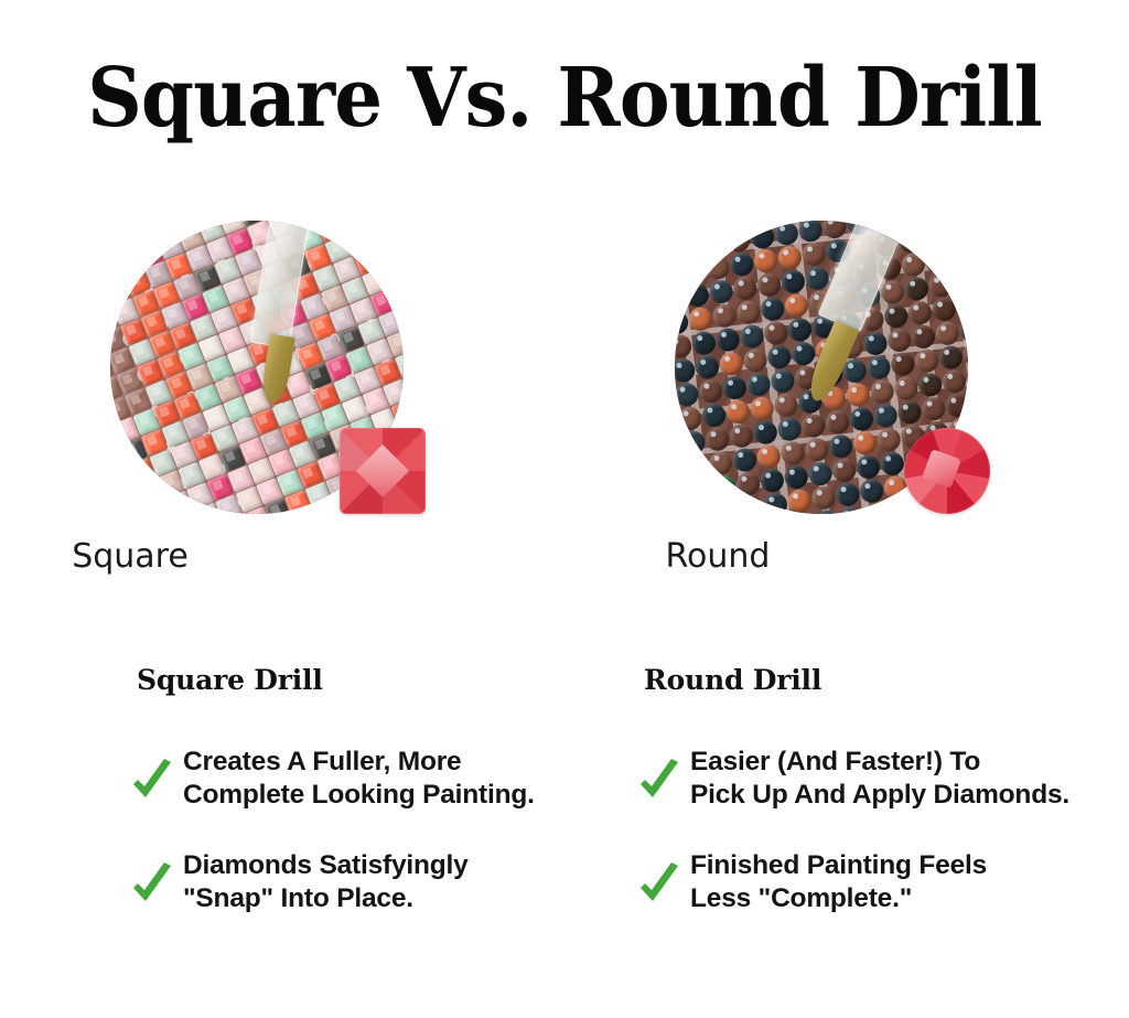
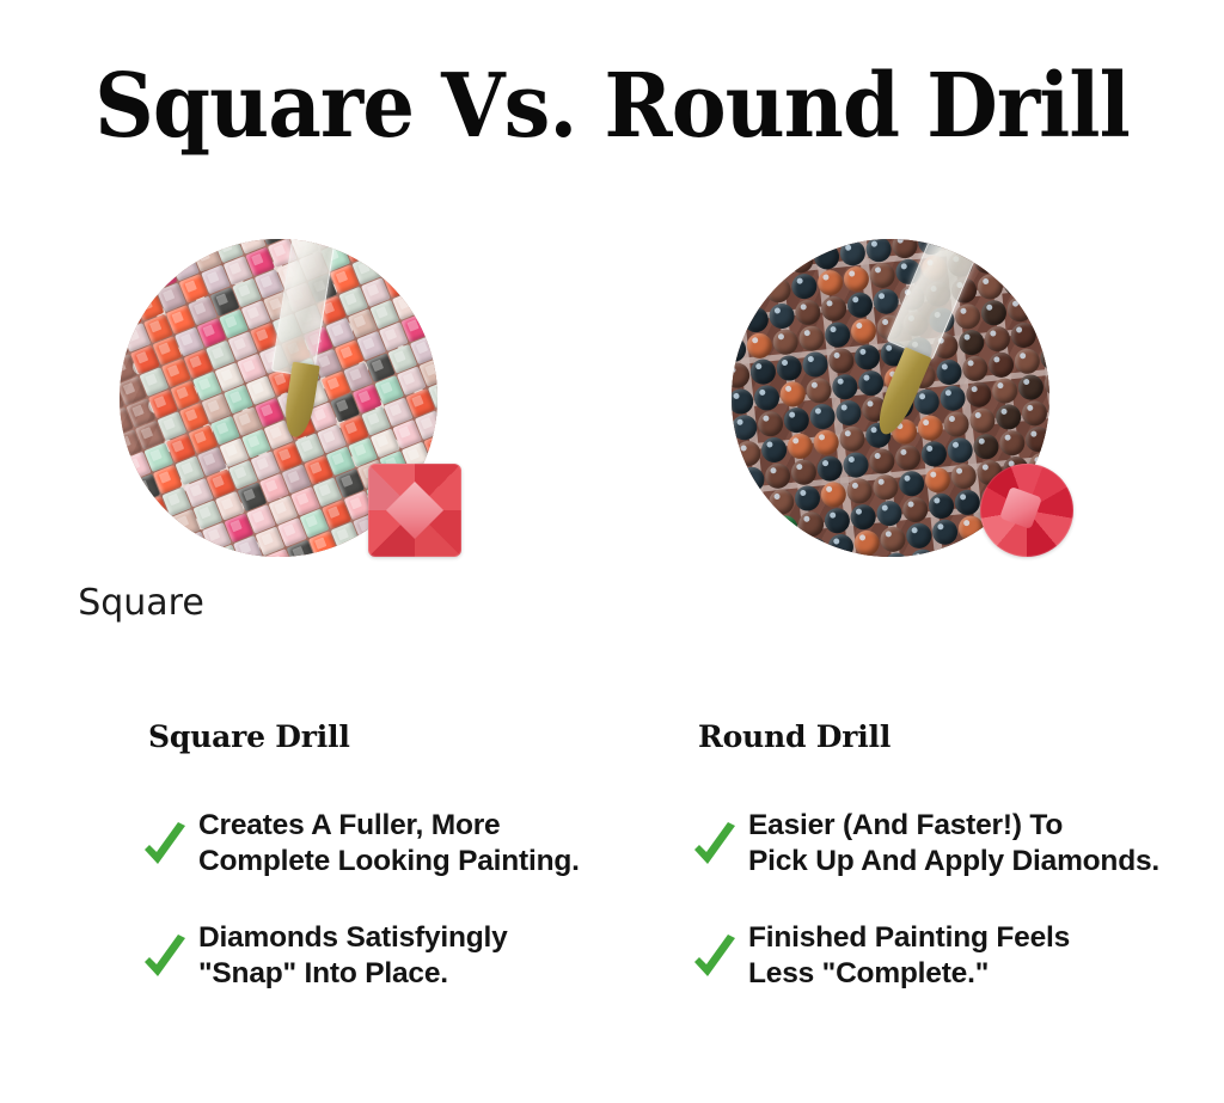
  Square Vs. Round Drill
  Square
- Round
  Square Drill
  Creates A Fuller, More
  Complete Looking Painting.
  Diamonds Satisfyingly
  "Snap" Into Place.
  Round Drill
  Easier (And Faster!) To
  Pick Up And Apply Diamonds.
  Finished Painting Feels
  Less "Complete."
